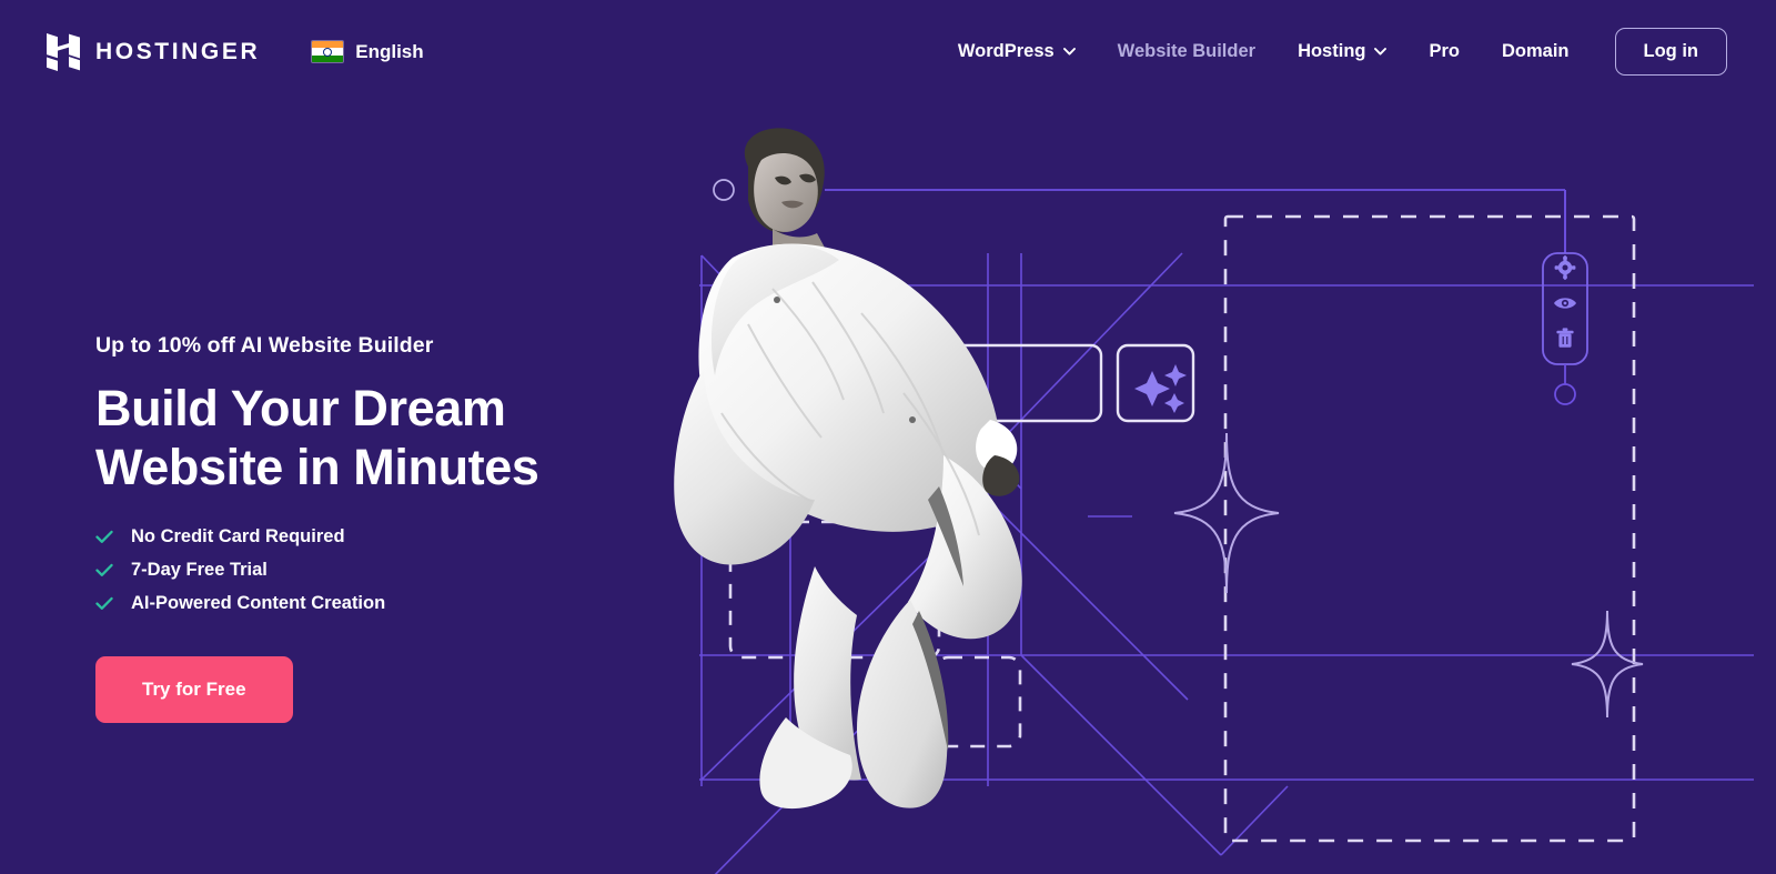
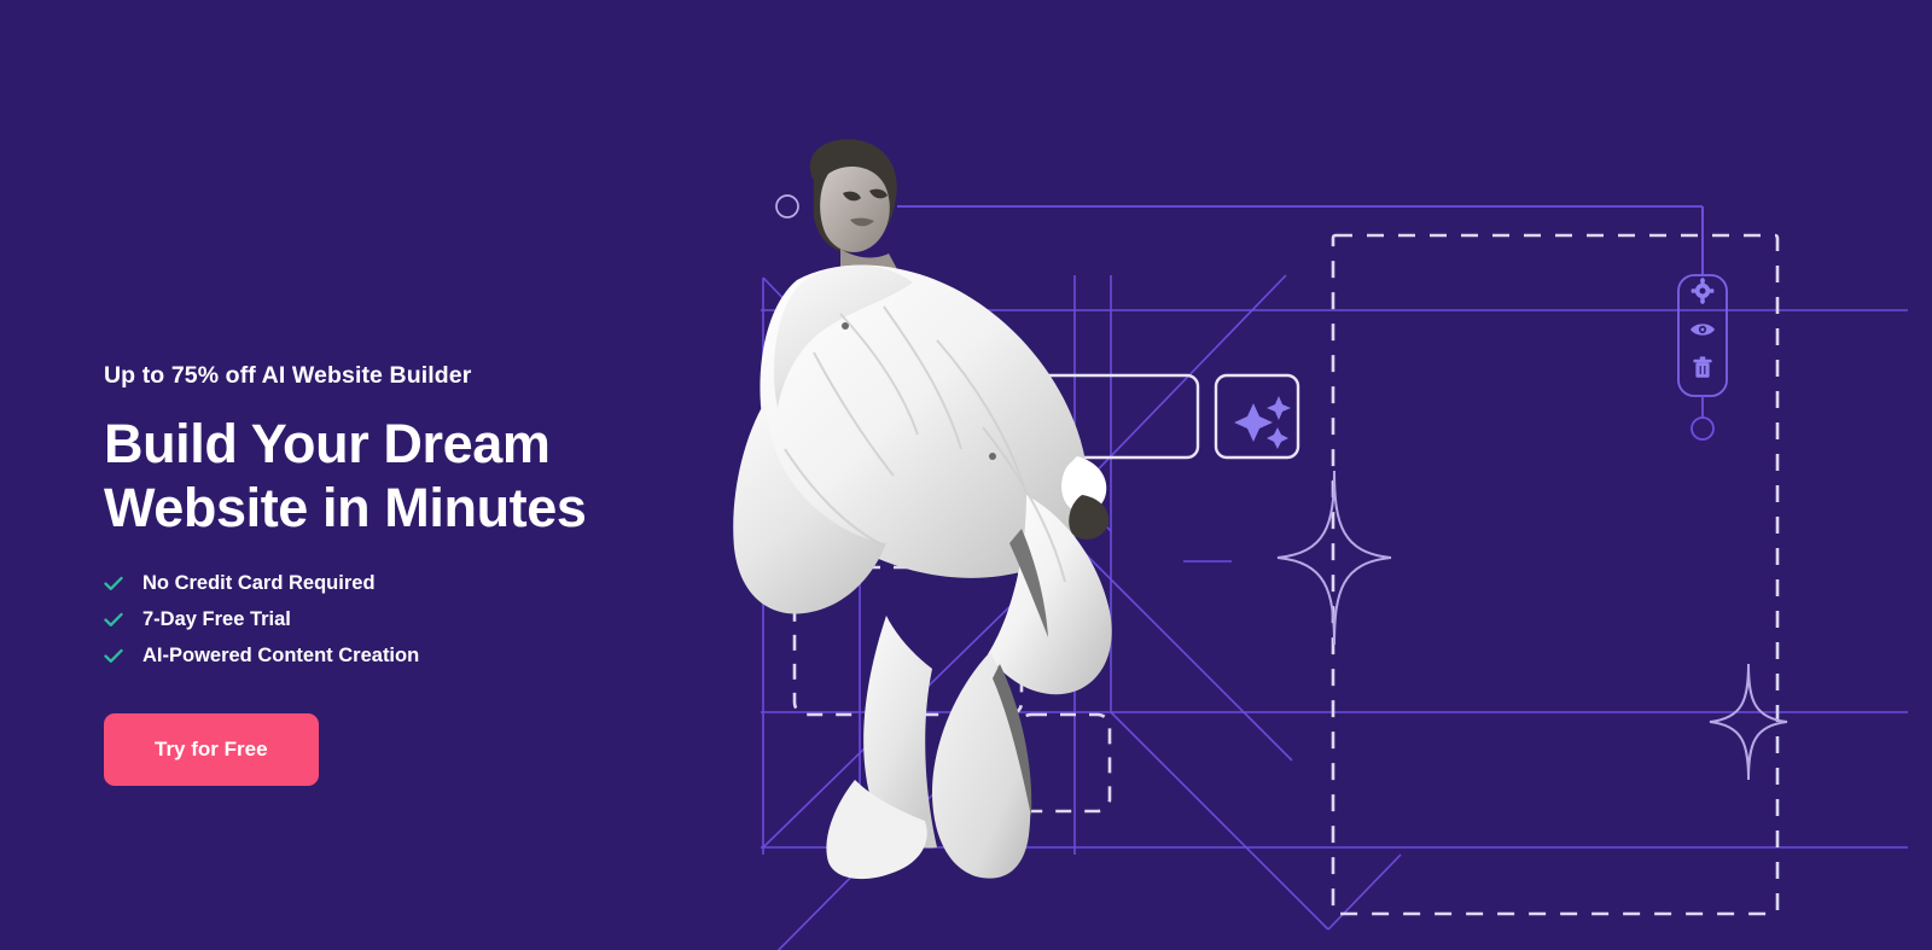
- HOSTINGER
- English
- WordPress
- Website Builder
- Hosting
- Pro
- Domain
- Log in
- Up to 10% off AI Website Builder
+ Up to 75% off AI Website Builder
  Build Your Dream
  Website in Minutes
  No Credit Card Required
  7-Day Free Trial
  AI-Powered Content Creation
  Try for Free
